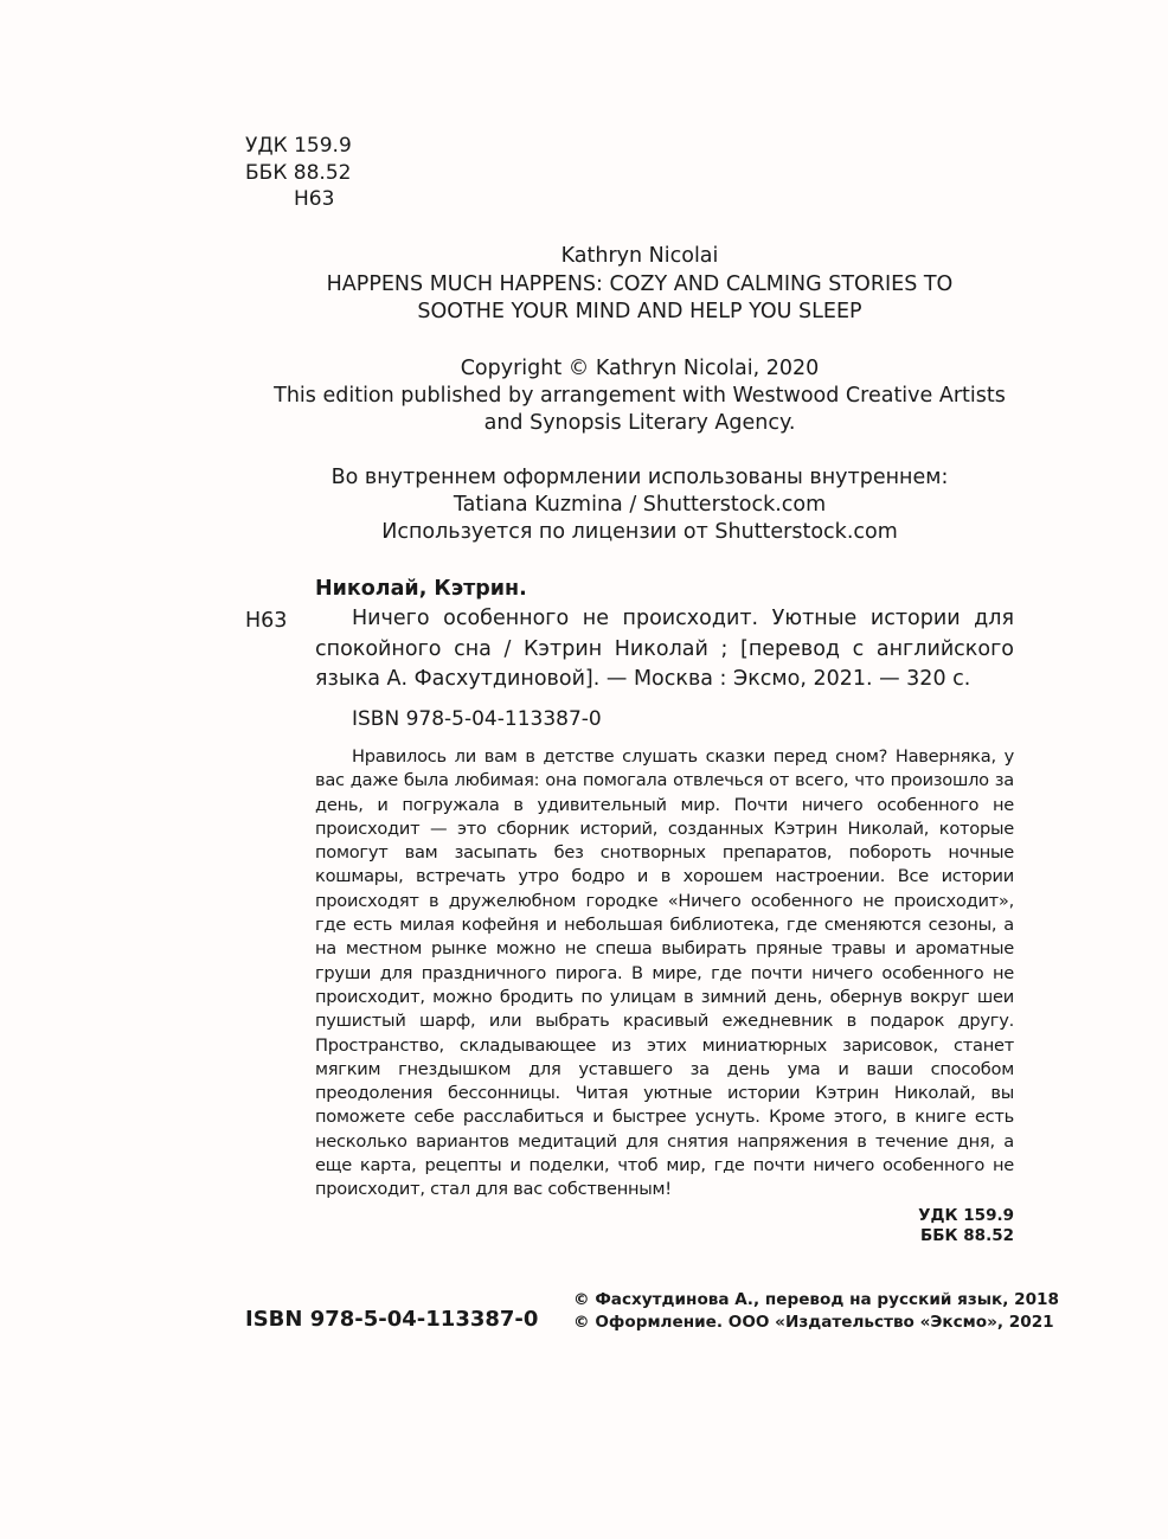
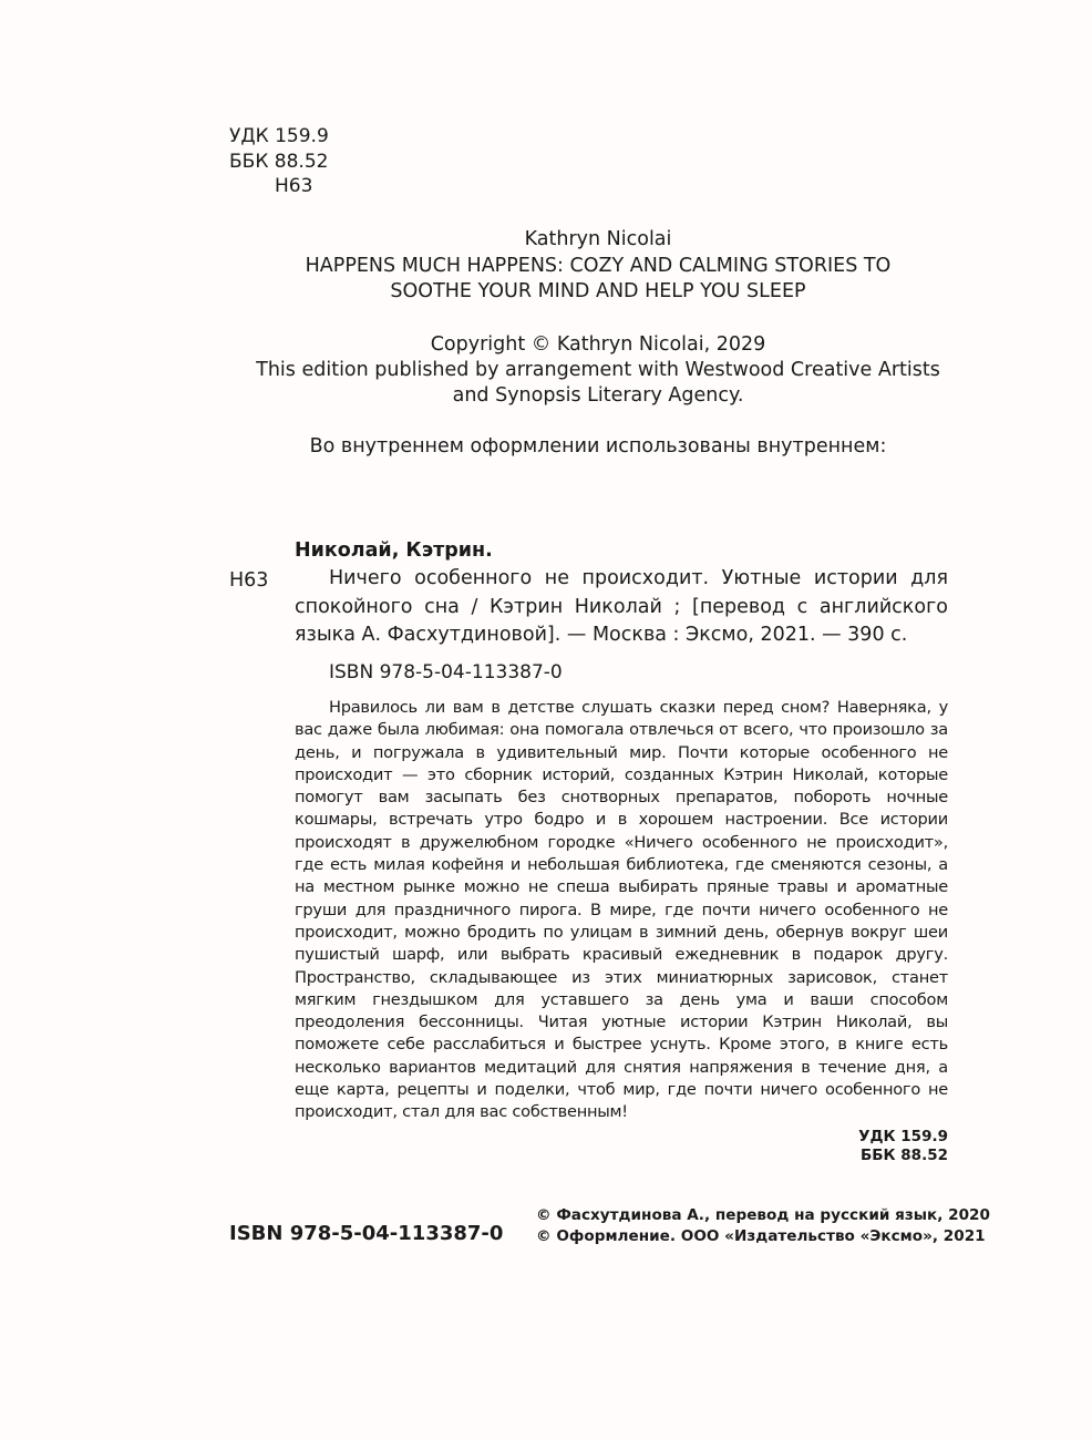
  УДК 159.9
  ББК 88.52
  Н63
  Kathryn Nicolai
  HAPPENS MUCH HAPPENS: COZY AND CALMING STORIES TO
  SOOTHE YOUR MIND AND HELP YOU SLEEP
- Copyright © Kathryn Nicolai, 2020
+ Copyright © Kathryn Nicolai, 2029
  This edition published by arrangement with Westwood Creative Artists
  and Synopsis Literary Agency.
  Во внутреннем оформлении использованы внутреннем:
- Tatiana Kuzmina / Shutterstock.com
- Используется по лицензии от Shutterstock.com
  Николай, Кэтрин.
  Н63
- Ничего особенного не происходит. Уютные истории для спокойного сна / Кэтрин Николай ; [перевод с английского языка А. Фасхутдиновой]. — Москва : Эксмо, 2021. — 320 с.
+ Ничего особенного не происходит. Уютные истории для спокойного сна / Кэтрин Николай ; [перевод с английского языка А. Фасхутдиновой]. — Москва : Эксмо, 2021. — 390 с.
  ISBN 978-5-04-113387-0
- Нравилось ли вам в детстве слушать сказки перед сном? Наверняка, у вас даже была любимая: она помогала отвлечься от всего, что произошло за день, и погружала в удивительный мир. Почти ничего особенного не происходит — это сборник историй, созданных Кэтрин Николай, которые помогут вам засыпать без снотворных препаратов, побороть ночные кошмары, встречать утро бодро и в хорошем настроении. Все истории происходят в дружелюбном городке «Ничего особенного не происходит», где есть милая кофейня и небольшая библиотека, где сменяются сезоны, а на местном рынке можно не спеша выбирать пряные травы и ароматные груши для праздничного пирога. В мире, где почти ничего особенного не происходит, можно бродить по улицам в зимний день, обернув вокруг шеи пушистый шарф, или выбрать красивый ежедневник в подарок другу. Пространство, складывающее из этих миниатюрных зарисовок, станет мягким гнездышком для уставшего за день ума и ваши способом преодоления бессонницы. Читая уютные истории Кэтрин Николай, вы поможете себе расслабиться и быстрее уснуть. Кроме этого, в книге есть несколько вариантов медитаций для снятия напряжения в течение дня, а еще карта, рецепты и поделки, чтоб мир, где почти ничего особенного не происходит, стал для вас собственным!
+ Нравилось ли вам в детстве слушать сказки перед сном? Наверняка, у вас даже была любимая: она помогала отвлечься от всего, что произошло за день, и погружала в удивительный мир. Почти которые особенного не происходит — это сборник историй, созданных Кэтрин Николай, которые помогут вам засыпать без снотворных препаратов, побороть ночные кошмары, встречать утро бодро и в хорошем настроении. Все истории происходят в дружелюбном городке «Ничего особенного не происходит», где есть милая кофейня и небольшая библиотека, где сменяются сезоны, а на местном рынке можно не спеша выбирать пряные травы и ароматные груши для праздничного пирога. В мире, где почти ничего особенного не происходит, можно бродить по улицам в зимний день, обернув вокруг шеи пушистый шарф, или выбрать красивый ежедневник в подарок другу. Пространство, складывающее из этих миниатюрных зарисовок, станет мягким гнездышком для уставшего за день ума и ваши способом преодоления бессонницы. Читая уютные истории Кэтрин Николай, вы поможете себе расслабиться и быстрее уснуть. Кроме этого, в книге есть несколько вариантов медитаций для снятия напряжения в течение дня, а еще карта, рецепты и поделки, чтоб мир, где почти ничего особенного не происходит, стал для вас собственным!
  УДК 159.9
  ББК 88.52
  ISBN 978-5-04-113387-0
- © Фасхутдинова А., перевод на русский язык, 2018
+ © Фасхутдинова А., перевод на русский язык, 2020
  © Оформление. ООО «Издательство «Эксмо», 2021
